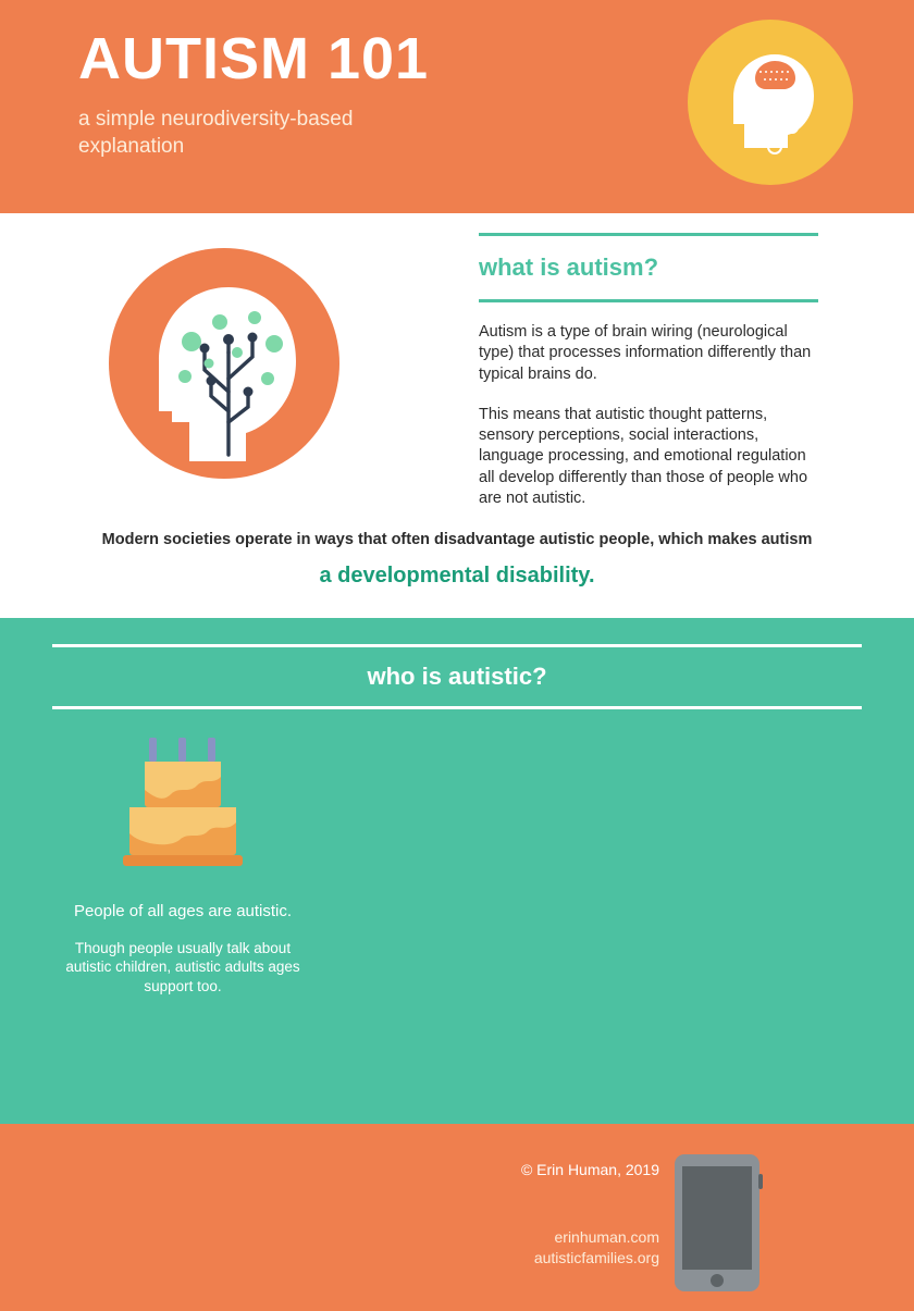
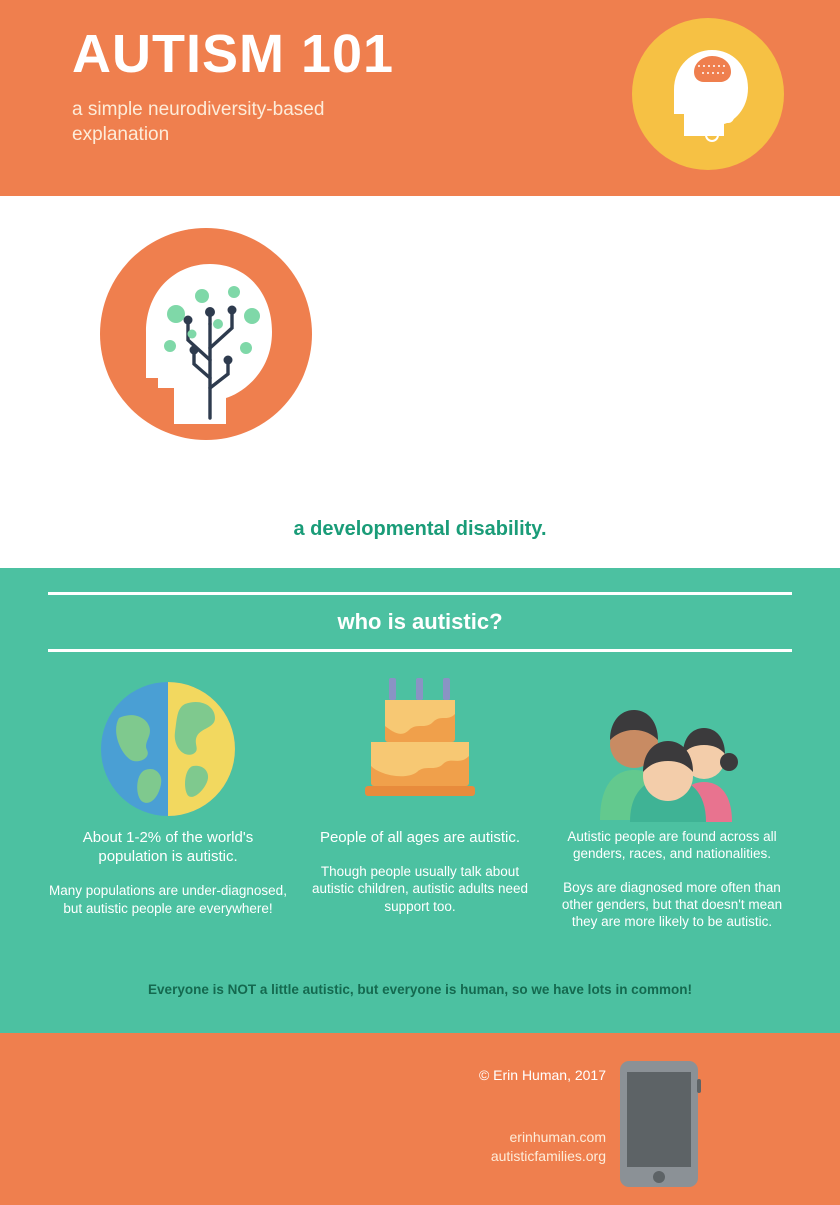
  AUTISM 101
  a simple neurodiversity-based explanation
- what is autism?
- Autism is a type of brain wiring (neurological type) that processes information differently than typical brains do.
- This means that autistic thought patterns, sensory perceptions, social interactions, language processing, and emotional regulation all develop differently than those of people who are not autistic.
- Modern societies operate in ways that often disadvantage autistic people, which makes autism
  a developmental disability.
  who is autistic?
+ About 1-2% of the world's population is autistic.
+ Many populations are under-diagnosed, but autistic people are everywhere!
  People of all ages are autistic.
- Though people usually talk about autistic children, autistic adults ages support too.
+ Though people usually talk about autistic children, autistic adults need support too.
+ Autistic people are found across all genders, races, and nationalities.
+ Boys are diagnosed more often than other genders, but that doesn't mean they are more likely to be autistic.
+ Everyone is NOT a little autistic, but everyone is human, so we have lots in common!
- © Erin Human, 2019
+ © Erin Human, 2017
  erinhuman.com
  autisticfamilies.org
